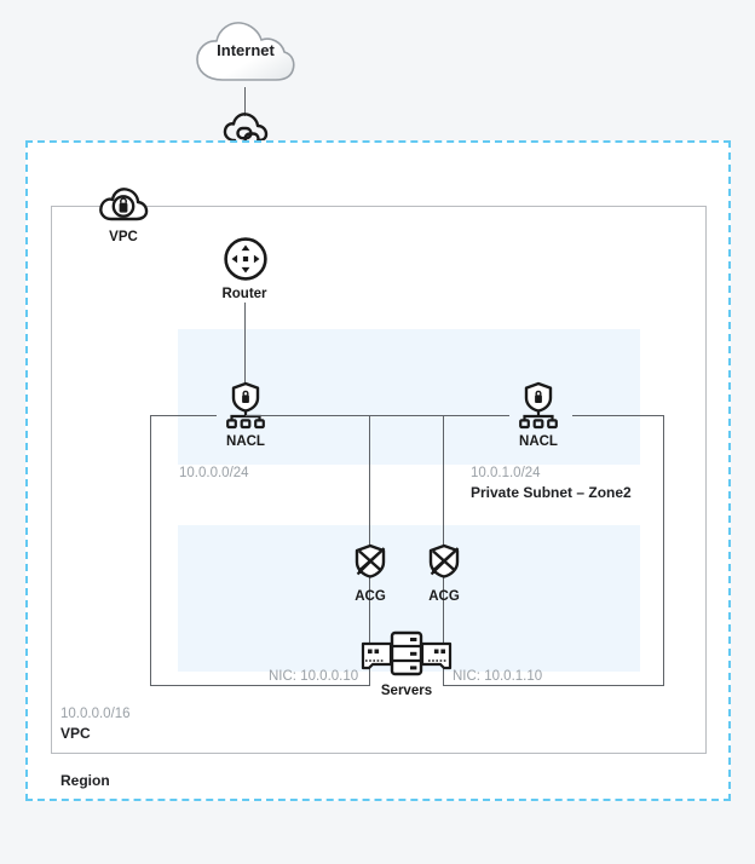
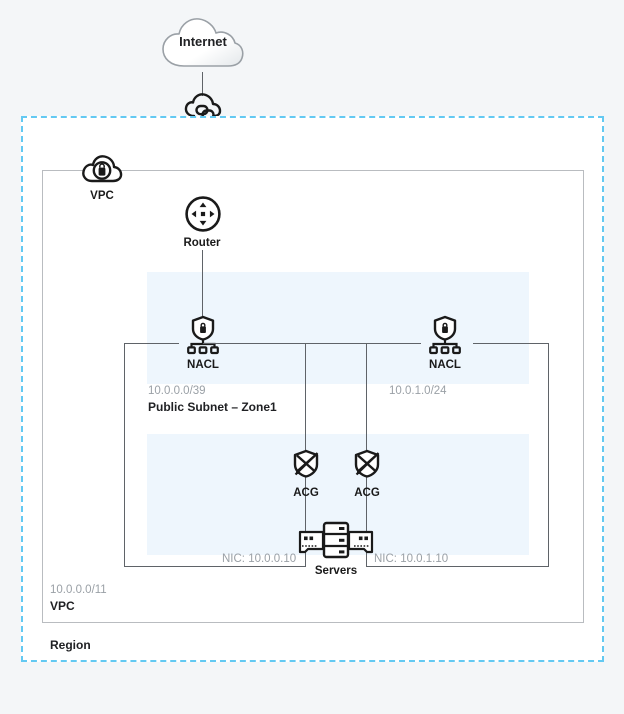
  Internet
  Region
  VPC
- 10.0.0.0/16
+ 10.0.0.0/11
  VPC
  Router
  NACL
  NACL
- 10.0.0.0/24
+ 10.0.0.0/39
+ Public Subnet – Zone1
  10.0.1.0/24
- Private Subnet – Zone2
  ACG
  ACG
  Servers
  NIC: 10.0.0.10
  NIC: 10.0.1.10
